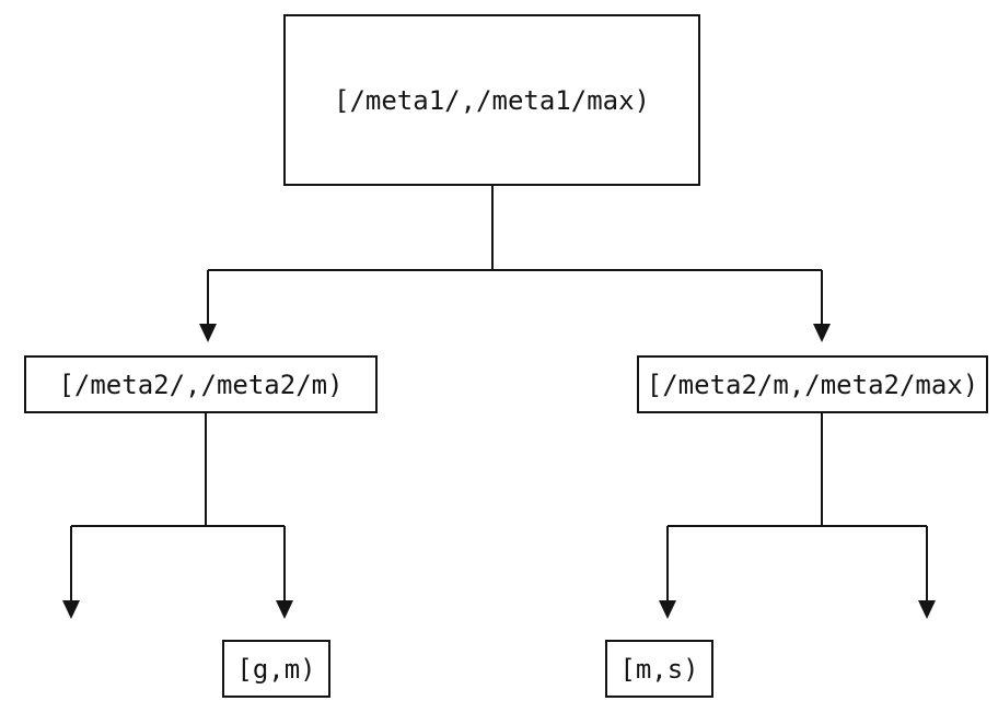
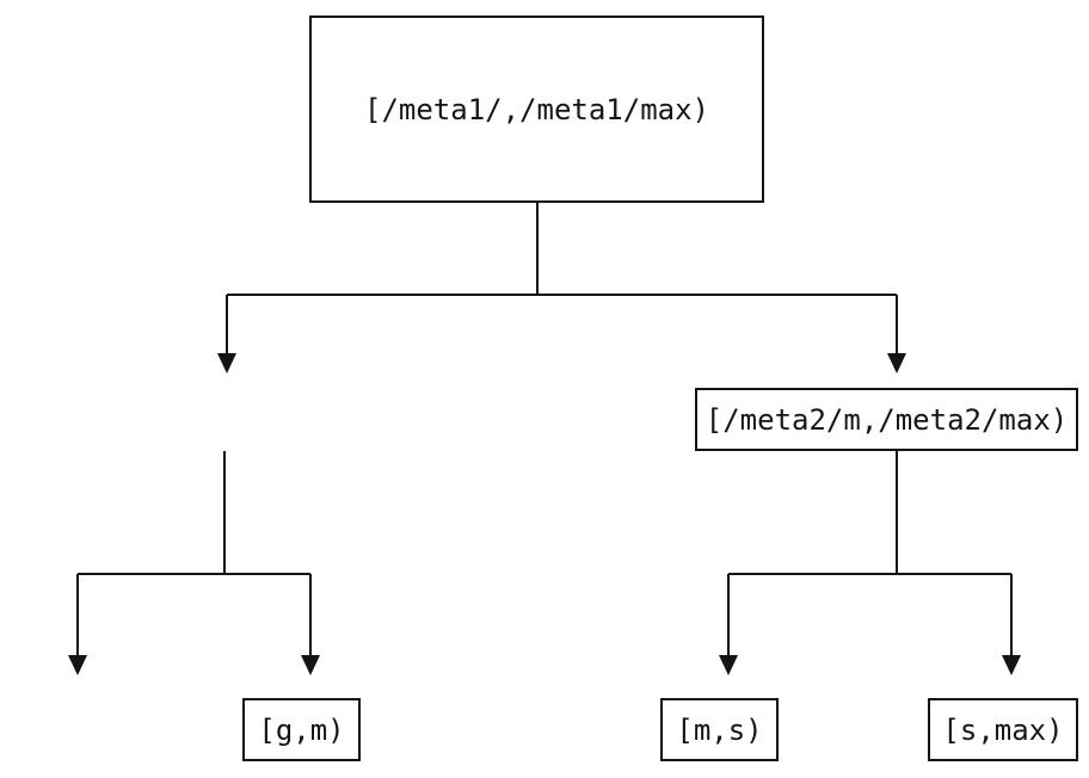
  [/meta1/,/meta1/max)
- [/meta2/,/meta2/m)
  [/meta2/m,/meta2/max)
  [g,m)
  [m,s)
+ [s,max)
